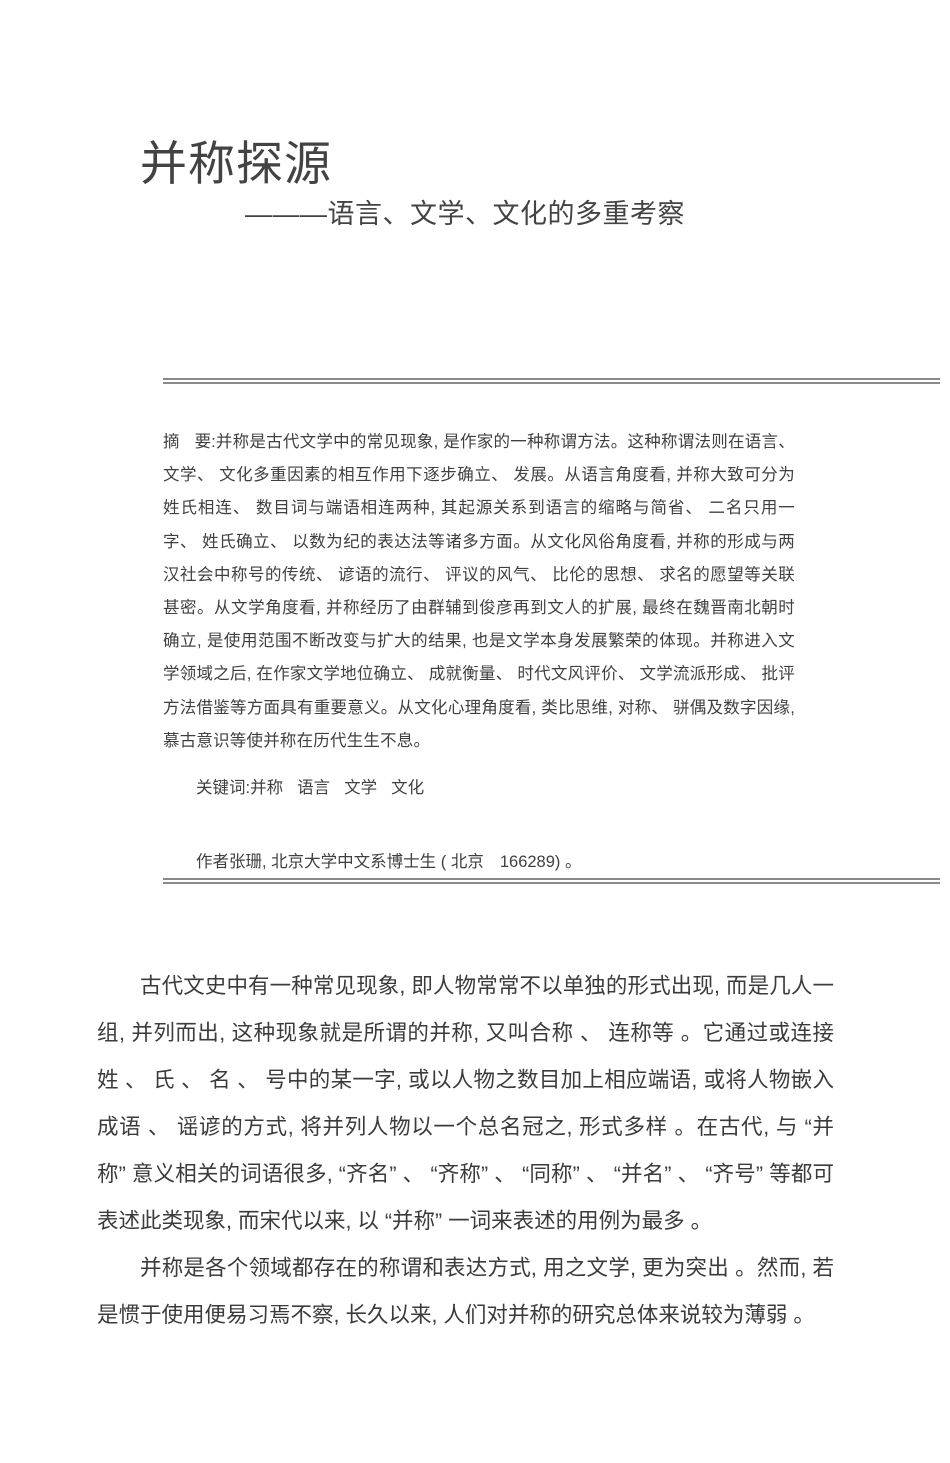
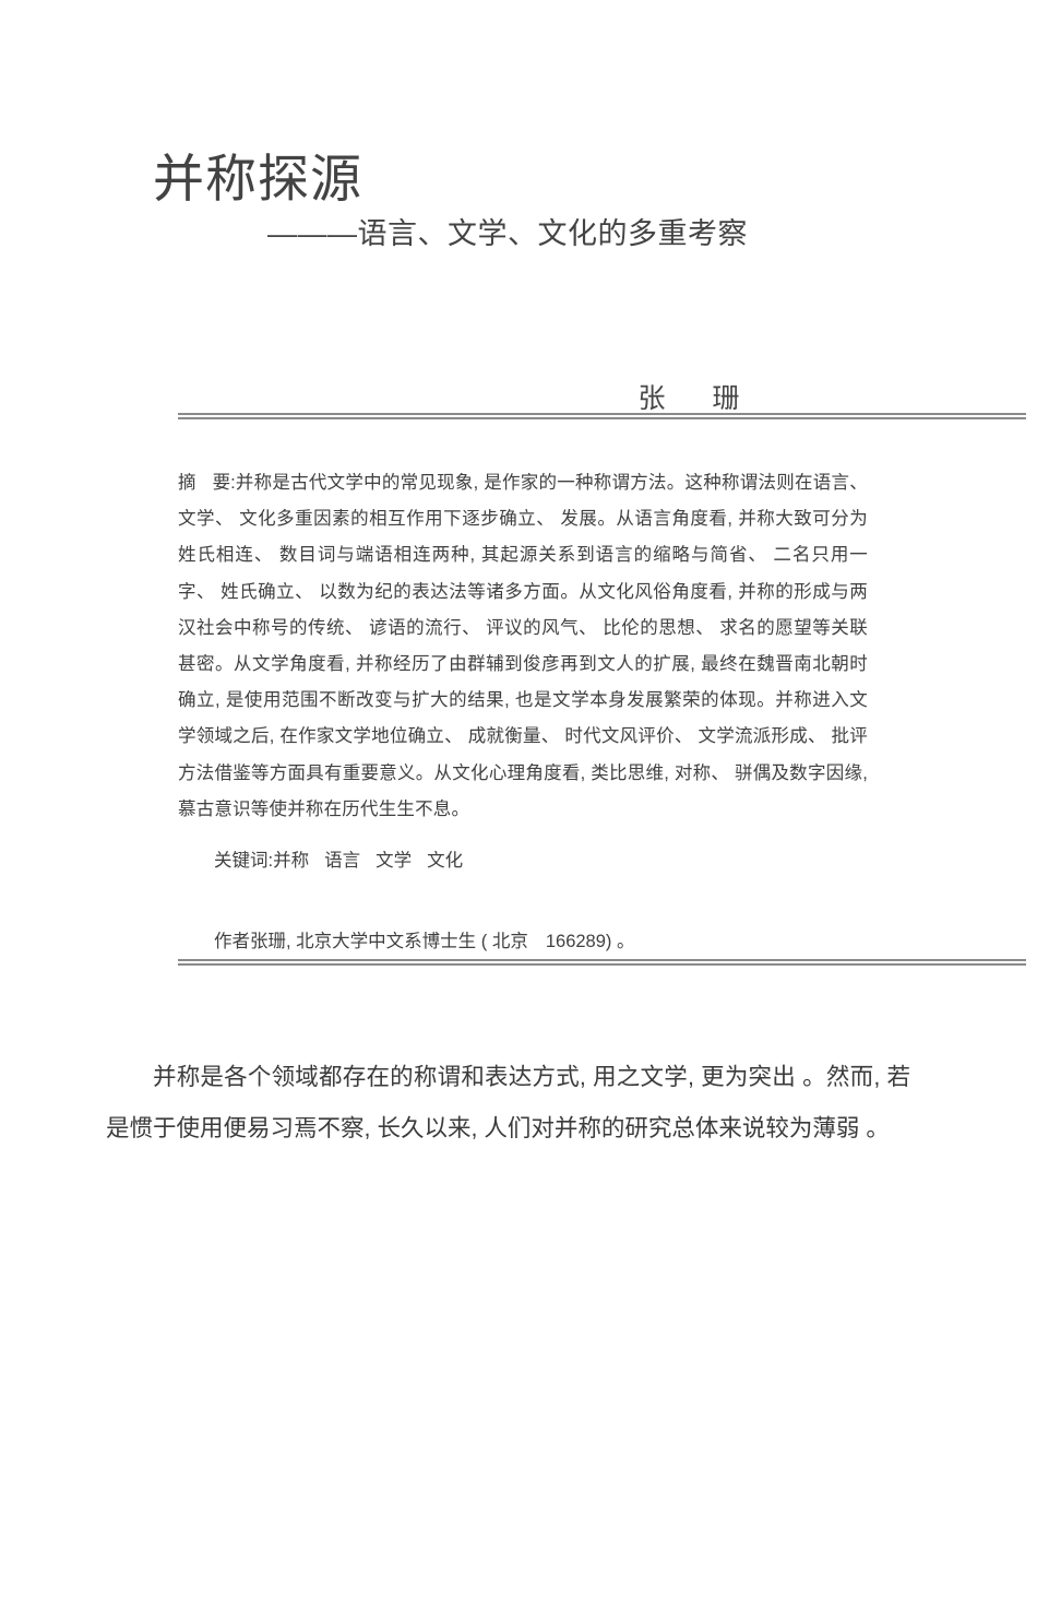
  并称探源
  ———语言、文学、文化的多重考察
+ 张 珊
  摘 要:并称是古代文学中的常见现象, 是作家的一种称谓方法。这种称谓法则在语言、 文学、 文化多重因素的相互作用下逐步确立、 发展。从语言角度看, 并称大致可分为姓氏相连、 数目词与端语相连两种, 其起源关系到语言的缩略与简省、 二名只用一字、 姓氏确立、 以数为纪的表达法等诸多方面。从文化风俗角度看, 并称的形成与两汉社会中称号的传统、 谚语的流行、 评议的风气、 比伦的思想、 求名的愿望等关联甚密。从文学角度看, 并称经历了由群辅到俊彦再到文人的扩展, 最终在魏晋南北朝时确立, 是使用范围不断改变与扩大的结果, 也是文学本身发展繁荣的体现。并称进入文学领域之后, 在作家文学地位确立、 成就衡量、 时代文风评价、 文学流派形成、 批评方法借鉴等方面具有重要意义。从文化心理角度看, 类比思维, 对称、 骈偶及数字因缘, 慕古意识等使并称在历代生生不息。
  关键词:并称 语言 文学 文化
  作者张珊, 北京大学中文系博士生 ( 北京 166289) 。
- 古代文史中有一种常见现象, 即人物常常不以单独的形式出现, 而是几人一组, 并列而出, 这种现象就是所谓的并称, 又叫合称 、 连称等 。它通过或连接姓 、 氏 、 名 、 号中的某一字, 或以人物之数目加上相应端语, 或将人物嵌入成语 、 谣谚的方式, 将并列人物以一个总名冠之, 形式多样 。在古代, 与 “并称” 意义相关的词语很多, “齐名” 、 “齐称” 、 “同称” 、 “并名” 、 “齐号” 等都可表述此类现象, 而宋代以来, 以 “并称” 一词来表述的用例为最多 。
  并称是各个领域都存在的称谓和表达方式, 用之文学, 更为突出 。然而, 若是惯于使用便易习焉不察, 长久以来, 人们对并称的研究总体来说较为薄弱 。
